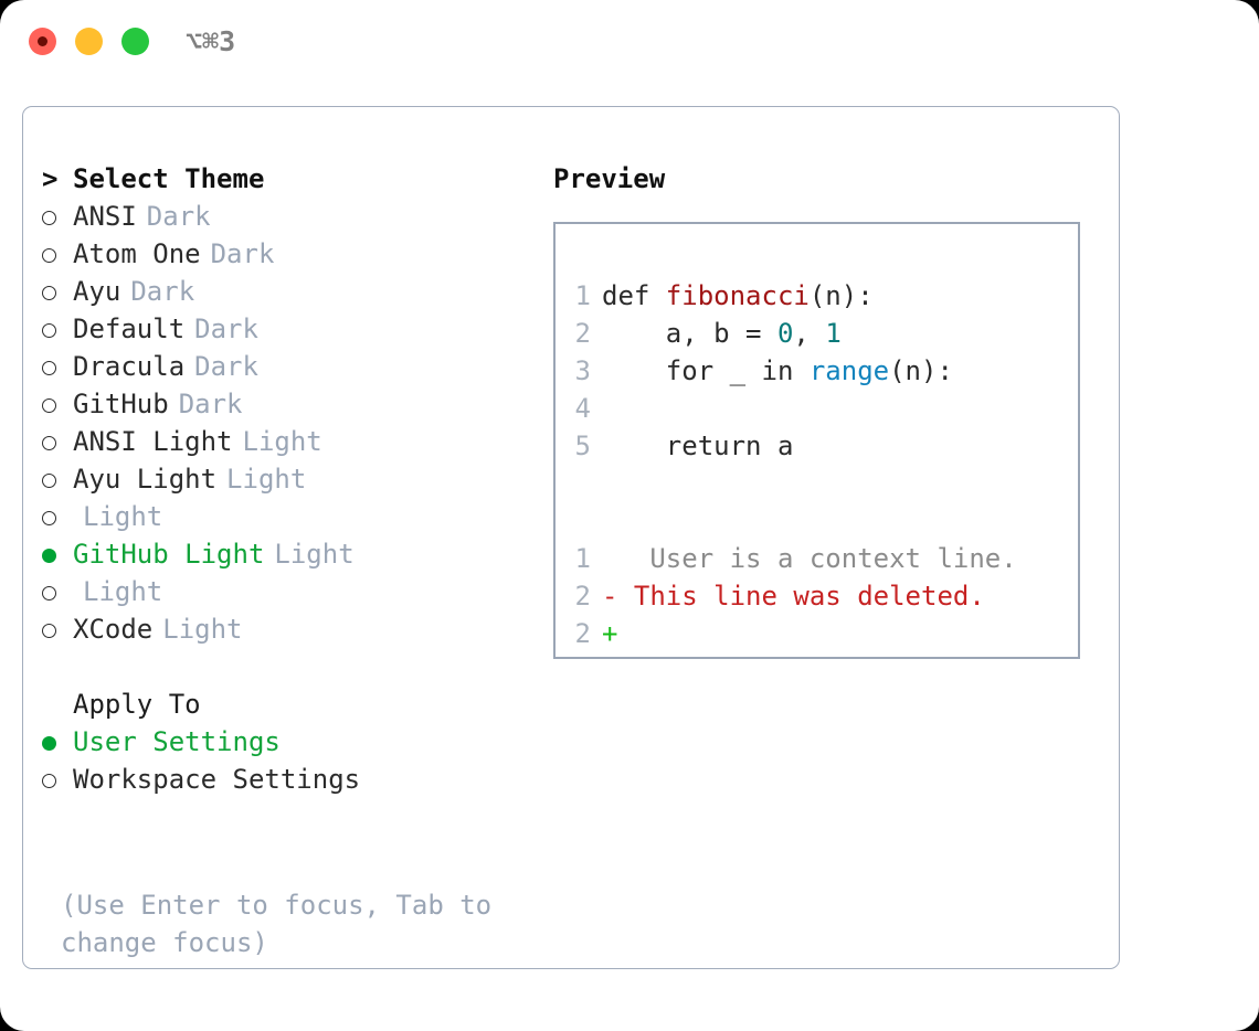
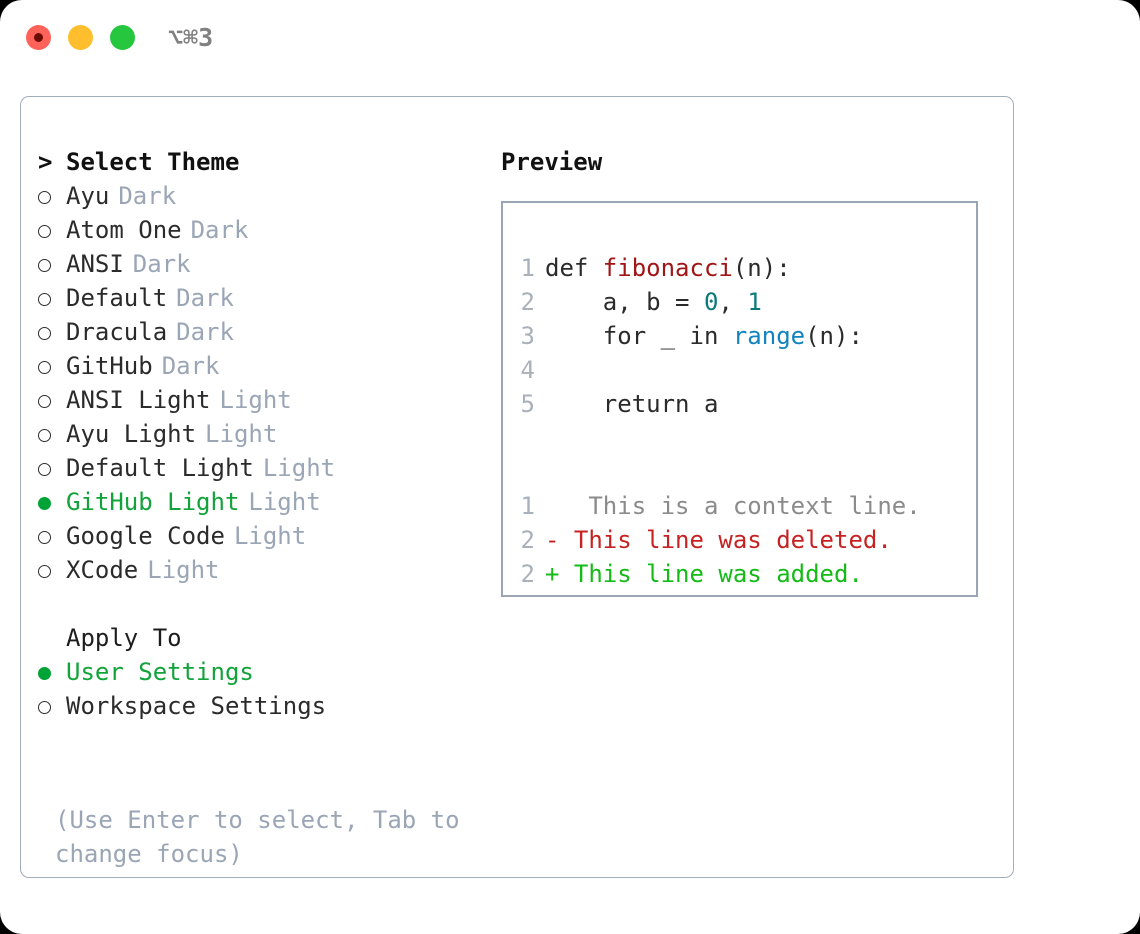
  ⌥⌘3
  >
  Select Theme
- ANSI
+ Ayu
  Dark
  Atom One
  Dark
- Ayu
+ ANSI
  Dark
  Default
  Dark
  Dracula
  Dark
  GitHub
  Dark
  ANSI Light
  Light
  Ayu Light
  Light
+ Default Light
  Light
  GitHub Light
  Light
+ Google Code
  Light
  XCode
  Light
  Apply To
  User Settings
  Workspace Settings
- (Use Enter to focus, Tab to change focus)
+ (Use Enter to select, Tab to change focus)
  Preview
  1
  def
  fibonacci
  (n):
  2
  a, b =
  0
  ,
  1
  3
  for _ in
  range
  (n):
  4
  5
  return a
  1
- User is a context line.
+ This is a context line.
  2
  -
  This line was deleted.
  2
  +
+ This line was added.
